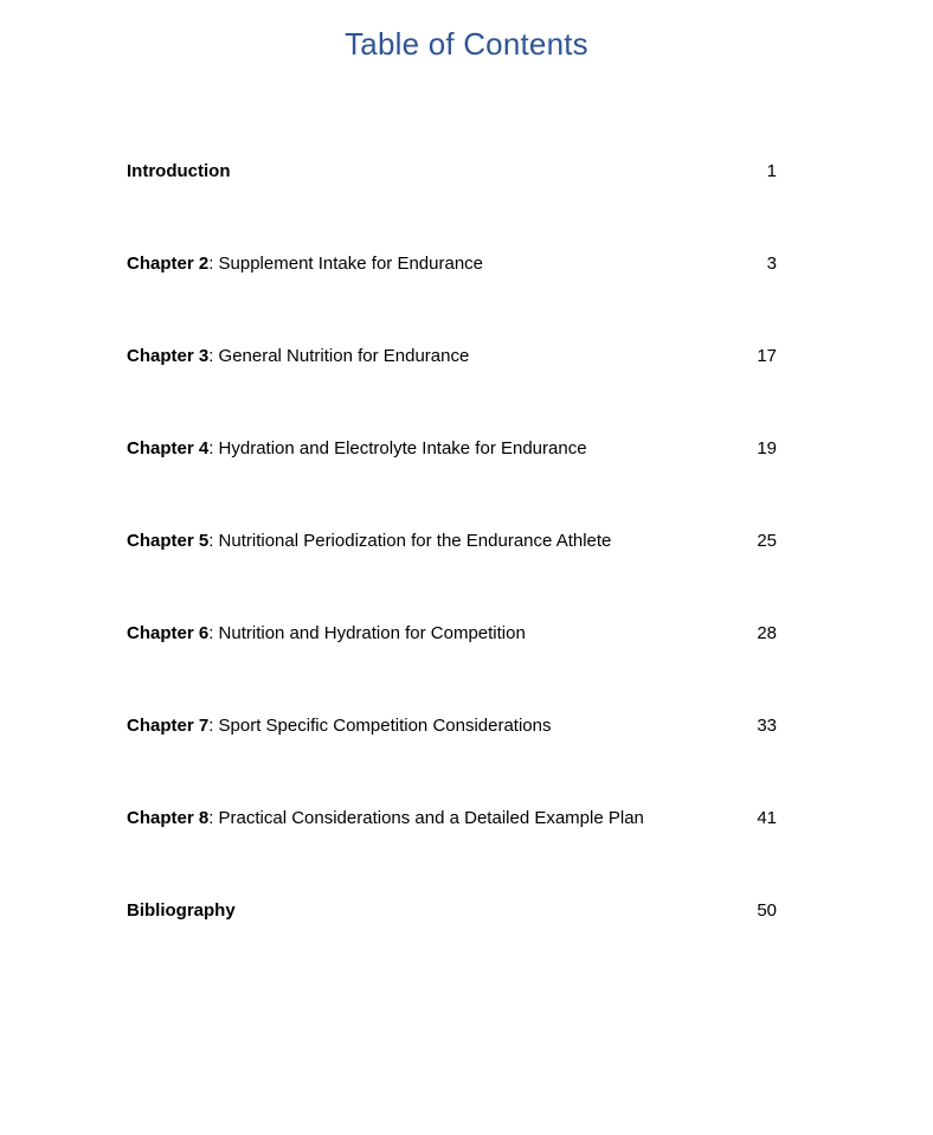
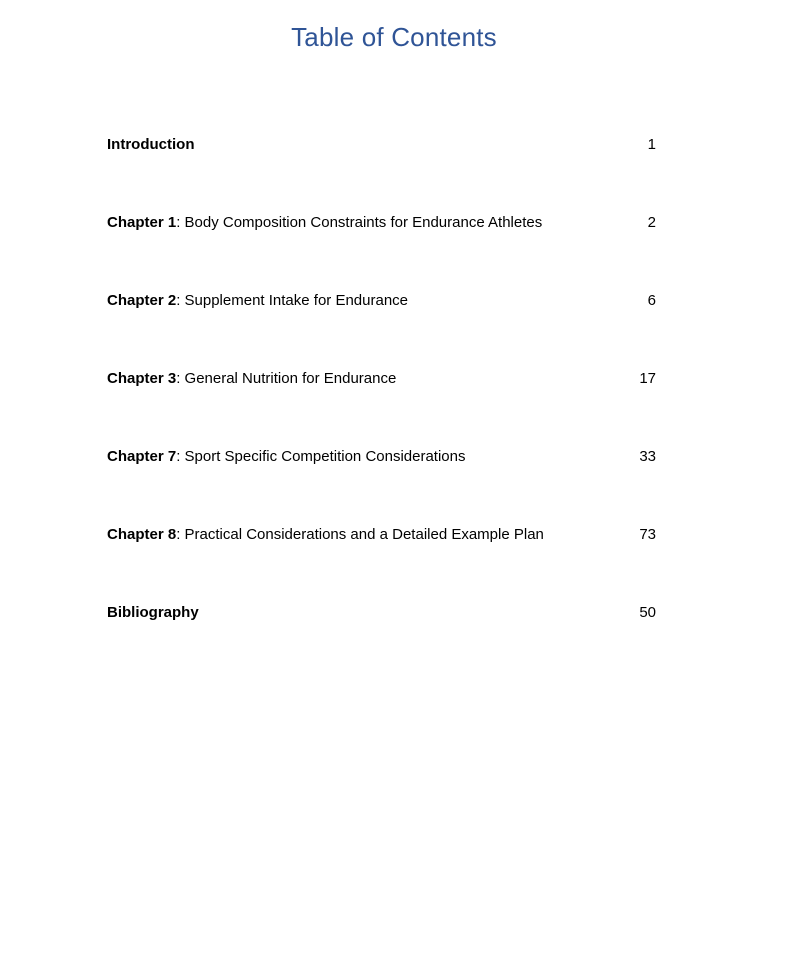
  Table of Contents
  Introduction
  1
+ Chapter 1: Body Composition Constraints for Endurance Athletes
+ 2
  Chapter 2: Supplement Intake for Endurance
- 3
+ 6
  Chapter 3: General Nutrition for Endurance
  17
- Chapter 4: Hydration and Electrolyte Intake for Endurance
- 19
- Chapter 5: Nutritional Periodization for the Endurance Athlete
- 25
- Chapter 6: Nutrition and Hydration for Competition
- 28
  Chapter 7: Sport Specific Competition Considerations
  33
  Chapter 8: Practical Considerations and a Detailed Example Plan
- 41
+ 73
  Bibliography
  50
